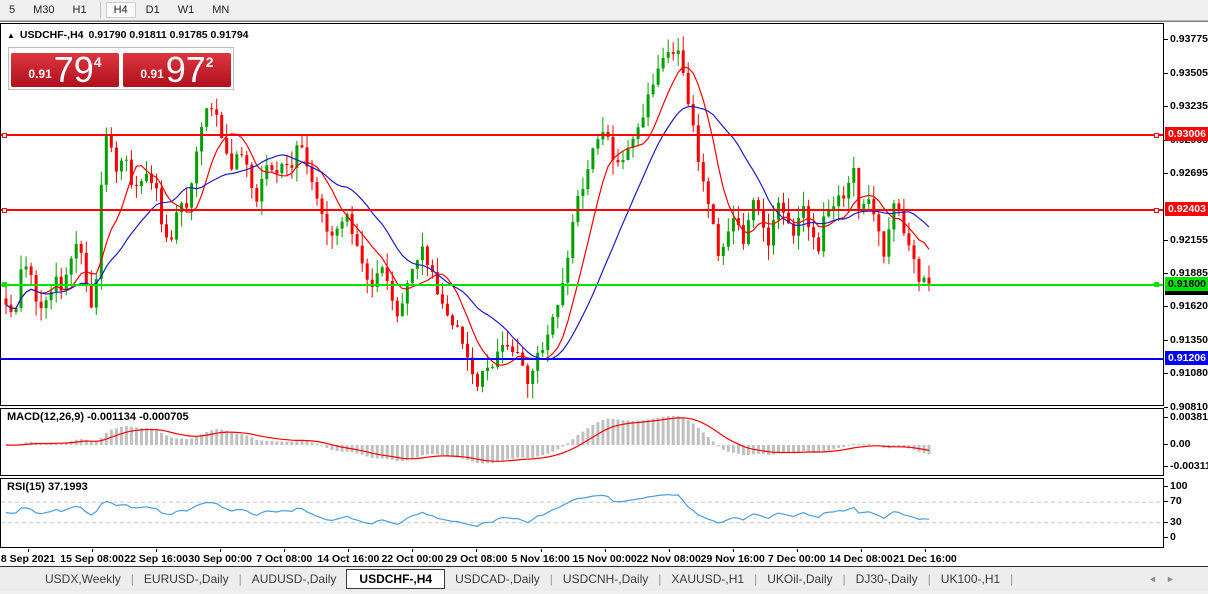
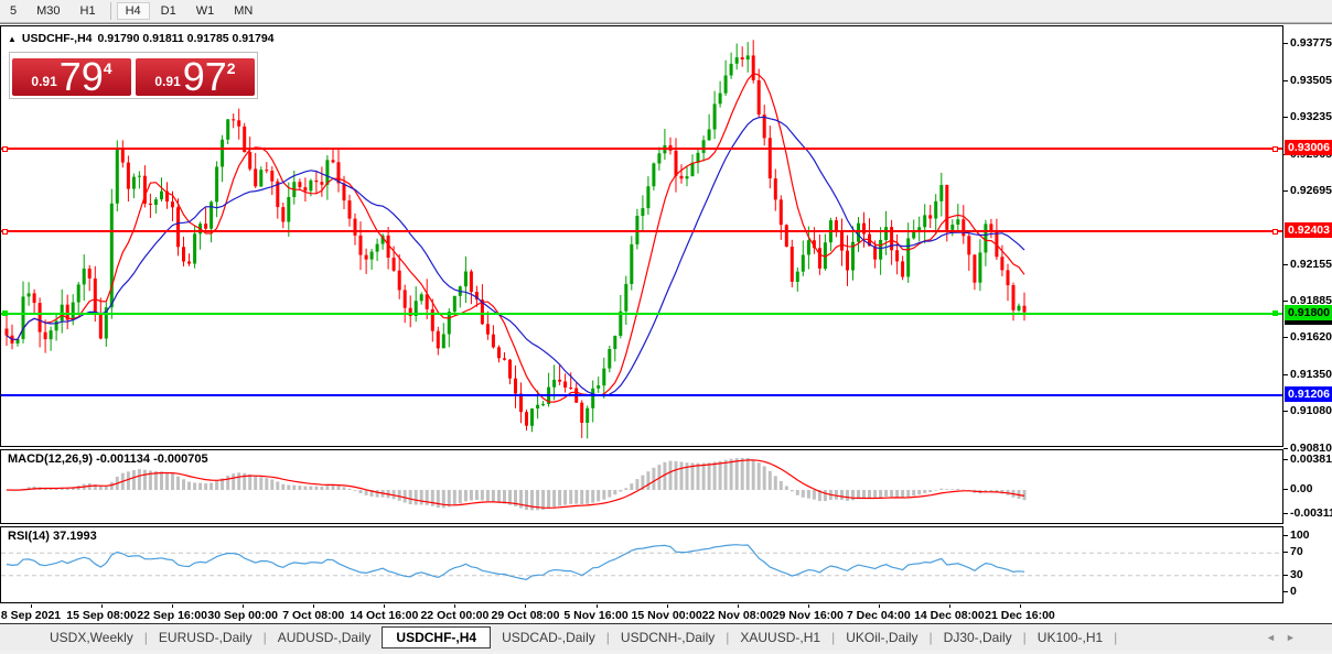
  5
  M30
  H1
  H4
  D1
  W1
  MN
  ▲
  USDCHF-,H4
  0.91790 0.91811 0.91785 0.91794
  0.91
  79
  4
  0.91
  97
  2
  MACD(12,26,9) -0.001134 -0.000705
- RSI(15) 37.1993
+ RSI(14) 37.1993
  0.93775
  0.93505
  0.93235
  0.92695
  0.92155
  0.91885
  0.91620
  0.91350
  0.91080
  0.90810
  0.00381
  0.00
  -0.0031
  100
  70
  30
  0
  0.93006
  0.92403
  0.91800
  0.91206
  8 Sep 2021
  15 Sep 08:00
  22 Sep 16:00
  30 Sep 00:00
  7 Oct 08:00
  14 Oct 16:00
  22 Oct 00:00
  29 Oct 08:00
  5 Nov 16:00
  15 Nov 00:00
  22 Nov 08:00
  29 Nov 16:00
- 7 Dec 00:00
+ 7 Dec 04:00
  14 Dec 08:00
  21 Dec 16:00
  USDX,Weekly
  |
  EURUSD-,Daily
  |
  AUDUSD-,Daily
  USDCHF-,H4
  USDCAD-,Daily
  |
  USDCNH-,Daily
  |
  XAUUSD-,H1
  |
  UKOil-,Daily
  |
  DJ30-,Daily
  |
  UK100-,H1
  |
  ◄
  ►
